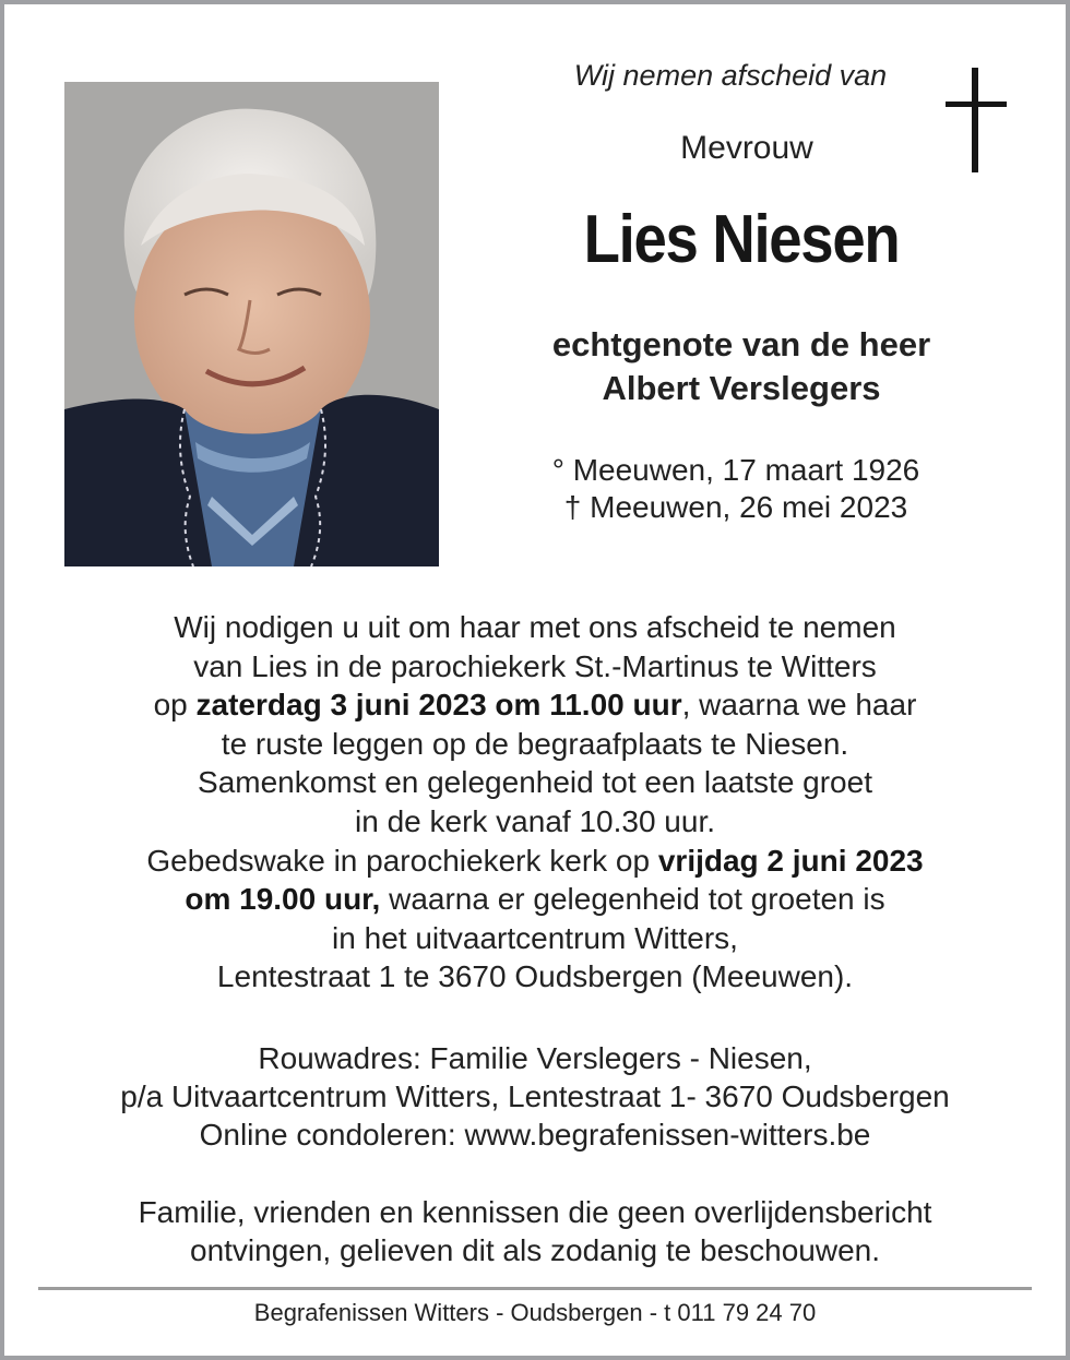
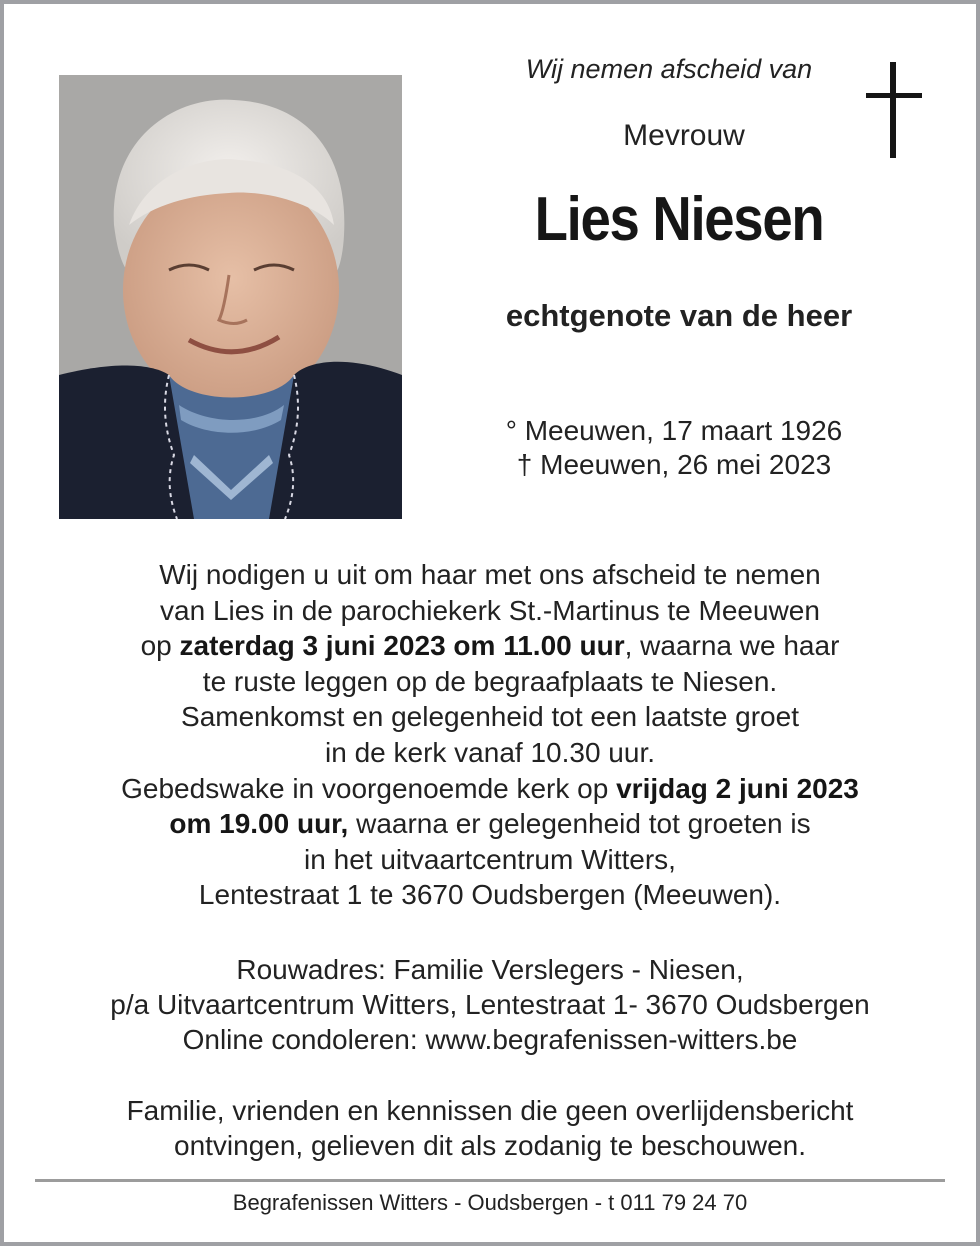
  Wij nemen afscheid van
  Mevrouw
  Lies Niesen
  echtgenote van de heer
- Albert Verslegers
  ° Meeuwen, 17 maart 1926
  † Meeuwen, 26 mei 2023
  Wij nodigen u uit om haar met ons afscheid te nemen
- van Lies in de parochiekerk St.-Martinus te Witters
+ van Lies in de parochiekerk St.-Martinus te Meeuwen
  op zaterdag 3 juni 2023 om 11.00 uur, waarna we haar
  te ruste leggen op de begraafplaats te Niesen.
  Samenkomst en gelegenheid tot een laatste groet
  in de kerk vanaf 10.30 uur.
- Gebedswake in parochiekerk kerk op vrijdag 2 juni 2023
+ Gebedswake in voorgenoemde kerk op vrijdag 2 juni 2023
  om 19.00 uur, waarna er gelegenheid tot groeten is
  in het uitvaartcentrum Witters,
  Lentestraat 1 te 3670 Oudsbergen (Meeuwen).
  Rouwadres: Familie Verslegers - Niesen,
  p/a Uitvaartcentrum Witters, Lentestraat 1- 3670 Oudsbergen
  Online condoleren: www.begrafenissen-witters.be
  Familie, vrienden en kennissen die geen overlijdensbericht
  ontvingen, gelieven dit als zodanig te beschouwen.
  Begrafenissen Witters - Oudsbergen - t 011 79 24 70
